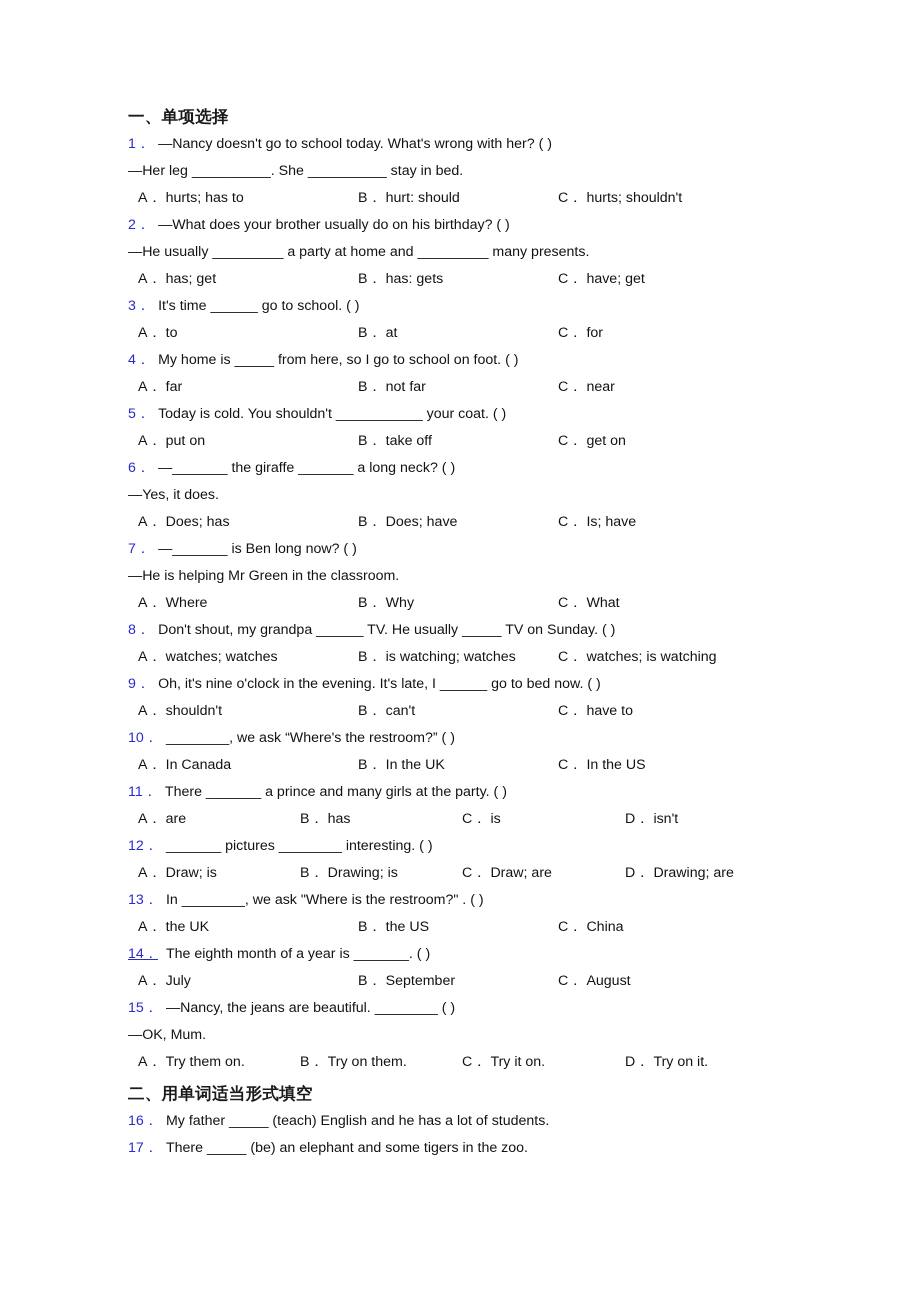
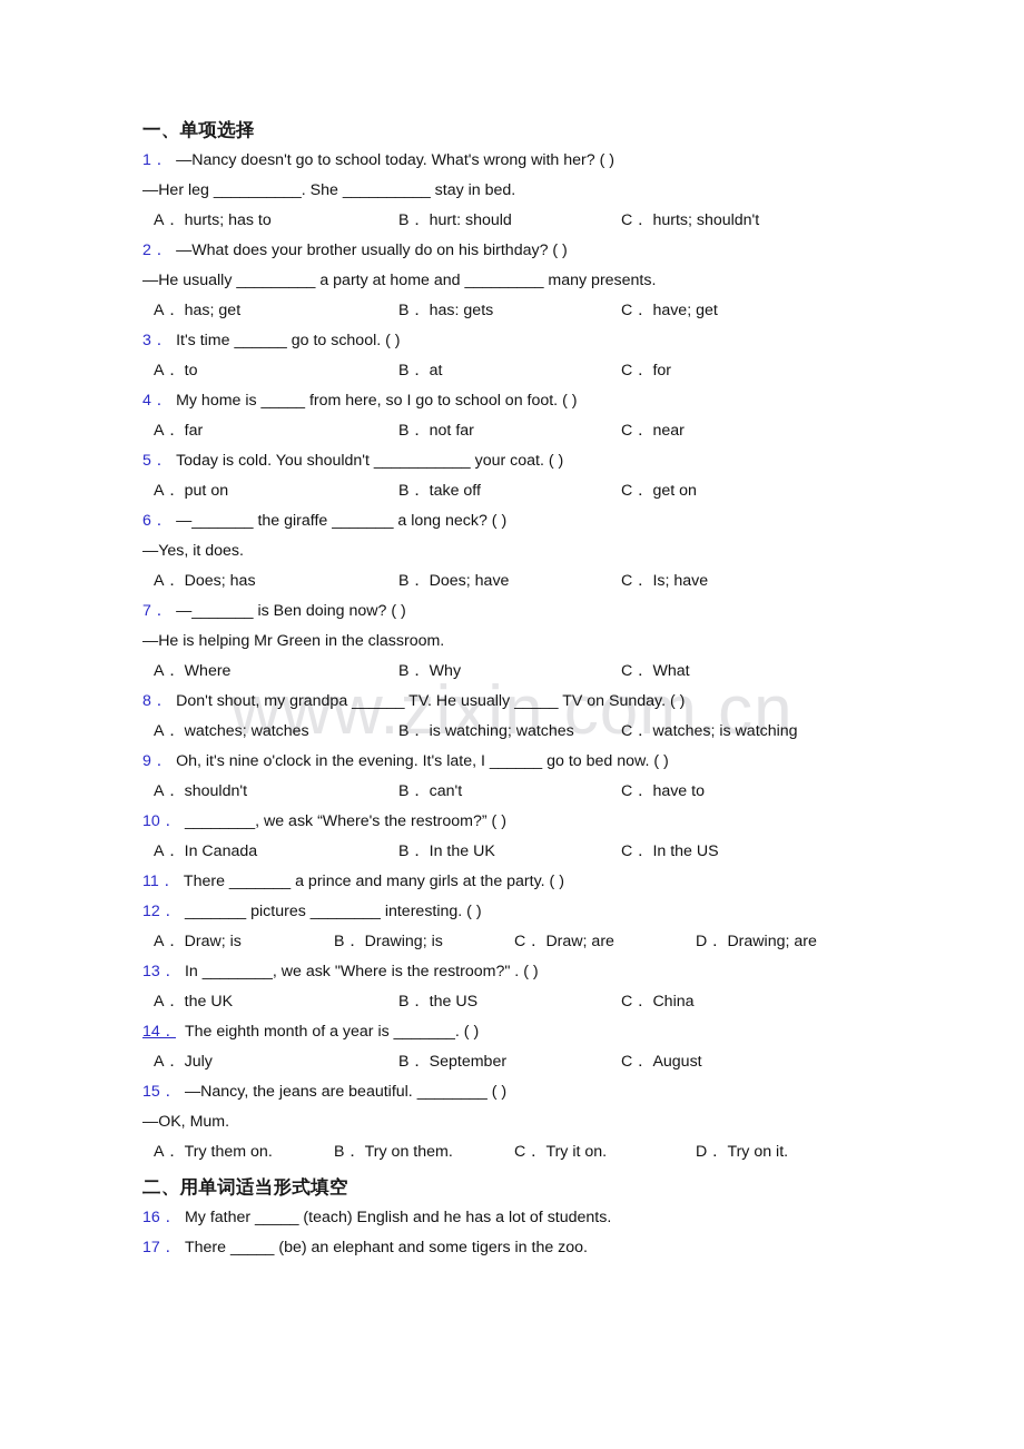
+ www.zixin.com.cn
  一、单项选择
  1． —Nancy doesn't go to school today. What's wrong with her? ( )
  —Her leg __________. She __________ stay in bed.
  A． hurts; has to
  B． hurt: should
  C． hurts; shouldn't
  2． —What does your brother usually do on his birthday? ( )
  —He usually _________ a party at home and _________ many presents.
  A． has; get
  B． has: gets
  C． have; get
  3． It's time ______ go to school. ( )
  A． to
  B． at
  C． for
  4． My home is _____ from here, so I go to school on foot. ( )
  A． far
  B． not far
  C． near
  5． Today is cold. You shouldn't ___________ your coat. ( )
  A． put on
  B． take off
  C． get on
  6． —_______ the giraffe _______ a long neck? ( )
  —Yes, it does.
  A． Does; has
  B． Does; have
  C． Is; have
- 7． —_______ is Ben long now? ( )
+ 7． —_______ is Ben doing now? ( )
  —He is helping Mr Green in the classroom.
  A． Where
  B． Why
  C． What
  8． Don't shout, my grandpa ______ TV. He usually _____ TV on Sunday. ( )
  A． watches; watches
  B． is watching; watches
  C． watches; is watching
  9． Oh, it's nine o'clock in the evening. It's late, I ______ go to bed now. ( )
  A． shouldn't
  B． can't
  C． have to
  10． ________, we ask “Where's the restroom?” ( )
  A． In Canada
  B． In the UK
  C． In the US
  11． There _______ a prince and many girls at the party. ( )
- A． are
- B． has
- C． is
- D． isn't
  12． _______ pictures ________ interesting. ( )
  A． Draw; is
  B． Drawing; is
  C． Draw; are
  D． Drawing; are
  13． In ________, we ask "Where is the restroom?" . ( )
  A． the UK
  B． the US
  C． China
  14． The eighth month of a year is _______. ( )
  A． July
  B． September
  C． August
  15． —Nancy, the jeans are beautiful. ________ ( )
  —OK, Mum.
  A． Try them on.
  B． Try on them.
  C． Try it on.
  D． Try on it.
  二、用单词适当形式填空
  16． My father _____ (teach) English and he has a lot of students.
  17． There _____ (be) an elephant and some tigers in the zoo.
